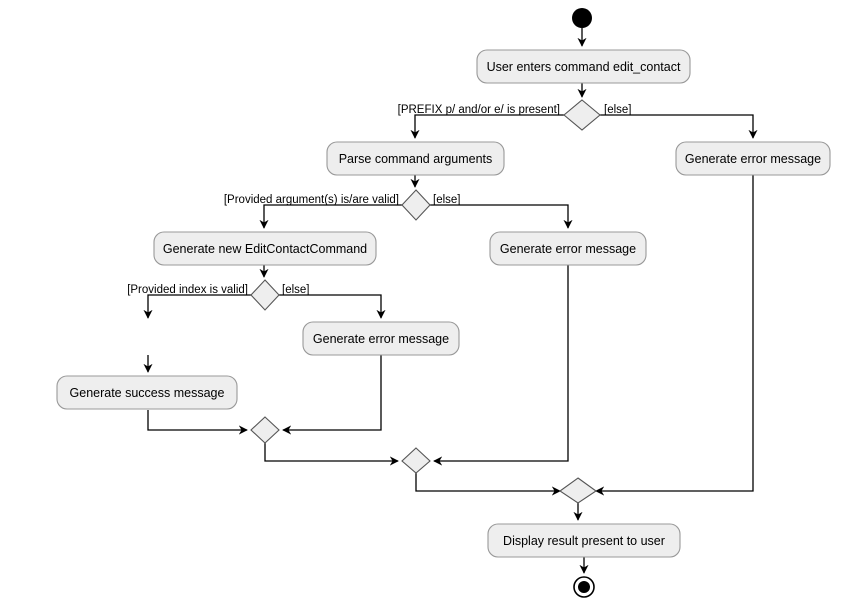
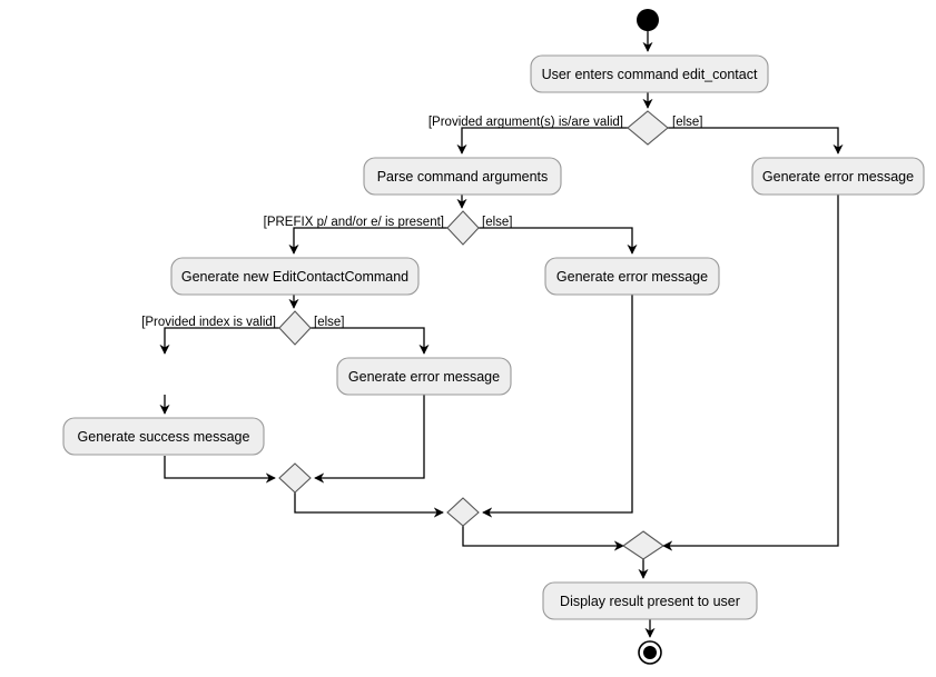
  User enters command edit_contact
- [PREFIX p/ and/or e/ is present]
+ [Provided argument(s) is/are valid]
  [else]
  Parse command arguments
  Generate error message
- [Provided argument(s) is/are valid]
+ [PREFIX p/ and/or e/ is present]
  [else]
  Generate new EditContactCommand
  Generate error message
  [Provided index is valid]
  [else]
  Generate error message
  Generate success message
  Display result present to user
